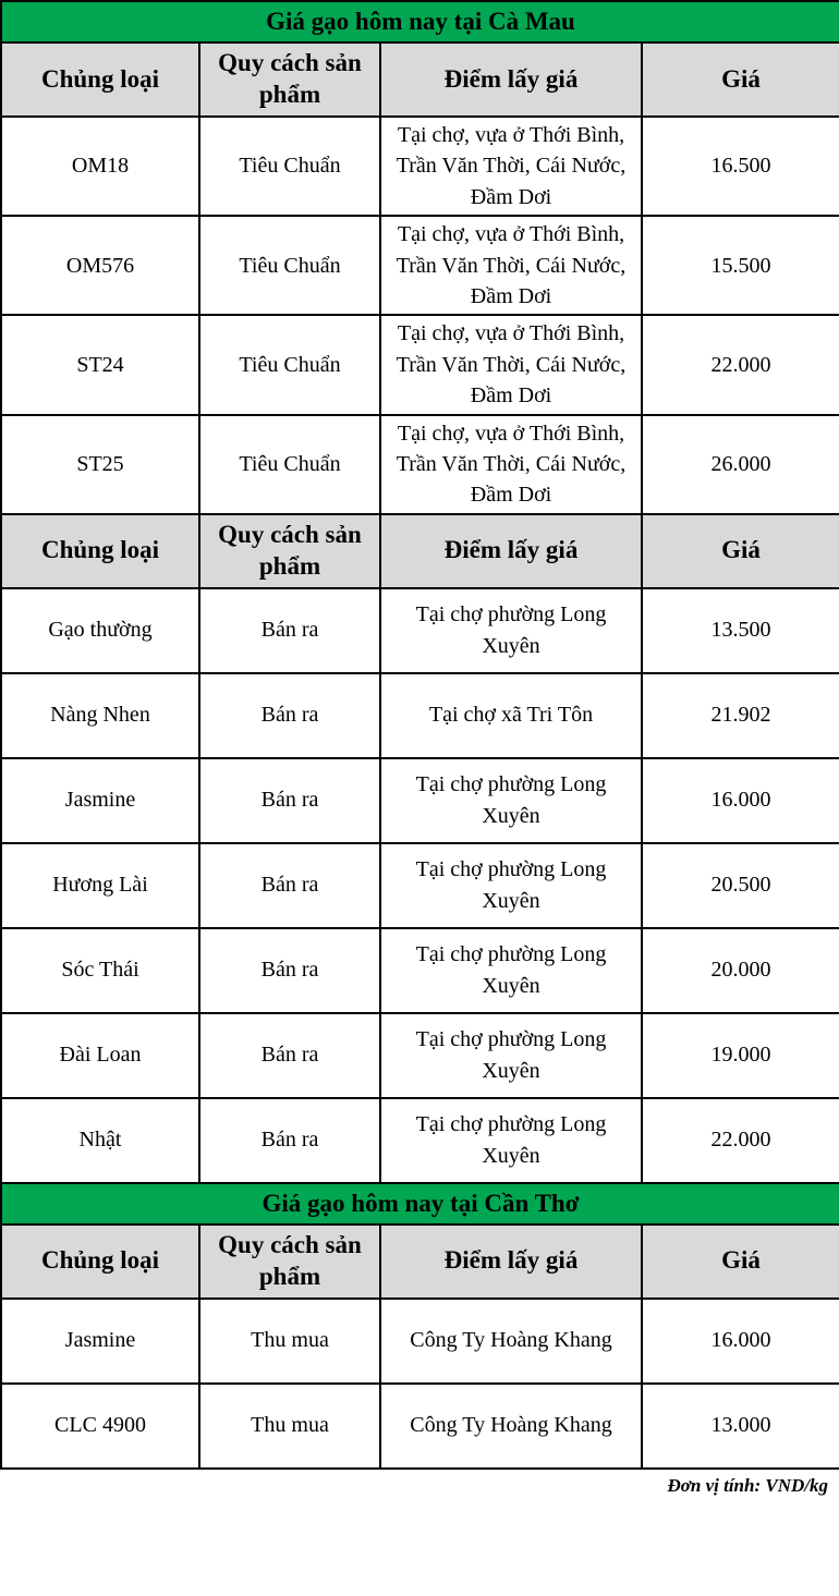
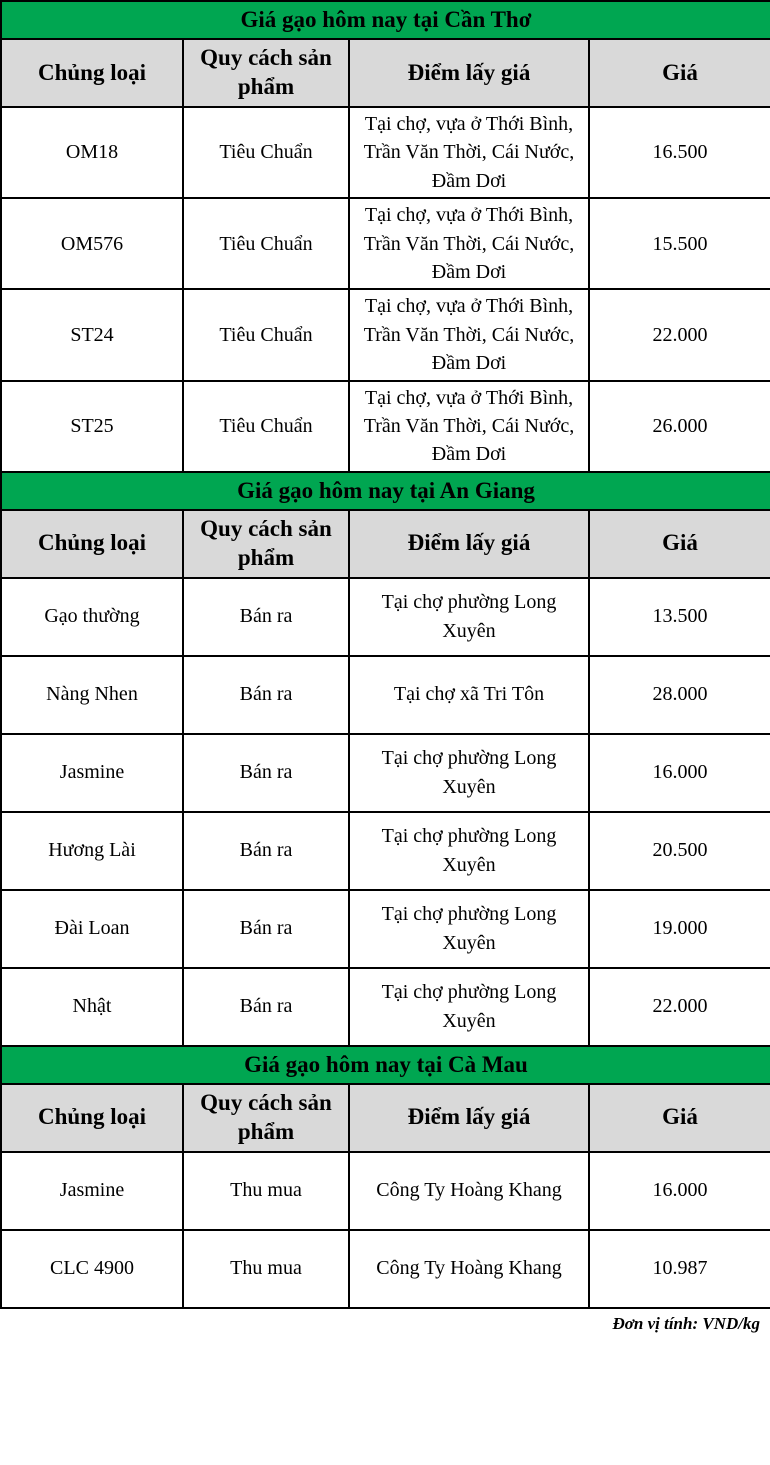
- Giá gạo hôm nay tại Cà Mau
+ Giá gạo hôm nay tại Cần Thơ
  Chủng loại	Quy cách sản phẩm	Điểm lấy giá	Giá
  OM18	Tiêu Chuẩn	Tại chợ, vựa ở Thới Bình, Trần Văn Thời, Cái Nước, Đầm Dơi	16.500
  OM576	Tiêu Chuẩn	Tại chợ, vựa ở Thới Bình, Trần Văn Thời, Cái Nước, Đầm Dơi	15.500
  ST24	Tiêu Chuẩn	Tại chợ, vựa ở Thới Bình, Trần Văn Thời, Cái Nước, Đầm Dơi	22.000
  ST25	Tiêu Chuẩn	Tại chợ, vựa ở Thới Bình, Trần Văn Thời, Cái Nước, Đầm Dơi	26.000
+ Giá gạo hôm nay tại An Giang
  Chủng loại	Quy cách sản phẩm	Điểm lấy giá	Giá
  Gạo thường	Bán ra	Tại chợ phường Long Xuyên	13.500
- Nàng Nhen	Bán ra	Tại chợ xã Tri Tôn	21.902
+ Nàng Nhen	Bán ra	Tại chợ xã Tri Tôn	28.000
  Jasmine	Bán ra	Tại chợ phường Long Xuyên	16.000
  Hương Lài	Bán ra	Tại chợ phường Long Xuyên	20.500
- Sóc Thái	Bán ra	Tại chợ phường Long Xuyên	20.000
  Đài Loan	Bán ra	Tại chợ phường Long Xuyên	19.000
  Nhật	Bán ra	Tại chợ phường Long Xuyên	22.000
- Giá gạo hôm nay tại Cần Thơ
+ Giá gạo hôm nay tại Cà Mau
  Chủng loại	Quy cách sản phẩm	Điểm lấy giá	Giá
  Jasmine	Thu mua	Công Ty Hoàng Khang	16.000
- CLC 4900	Thu mua	Công Ty Hoàng Khang	13.000
+ CLC 4900	Thu mua	Công Ty Hoàng Khang	10.987
  Đơn vị tính: VND/kg
